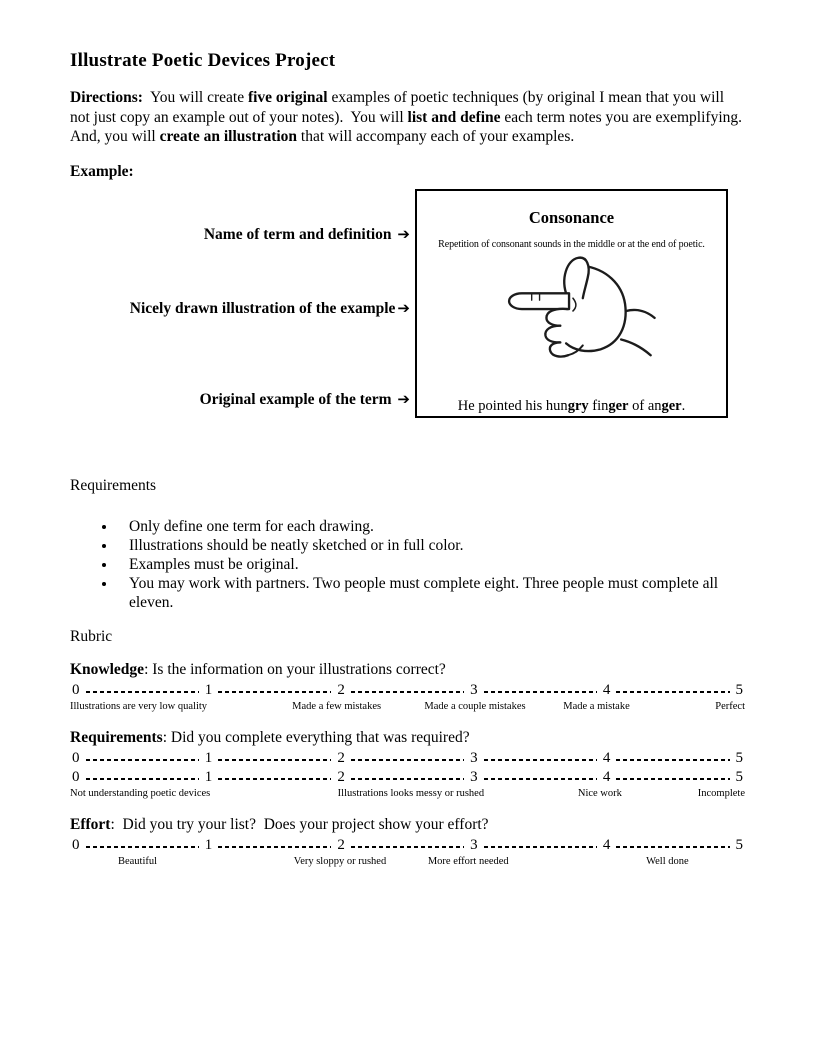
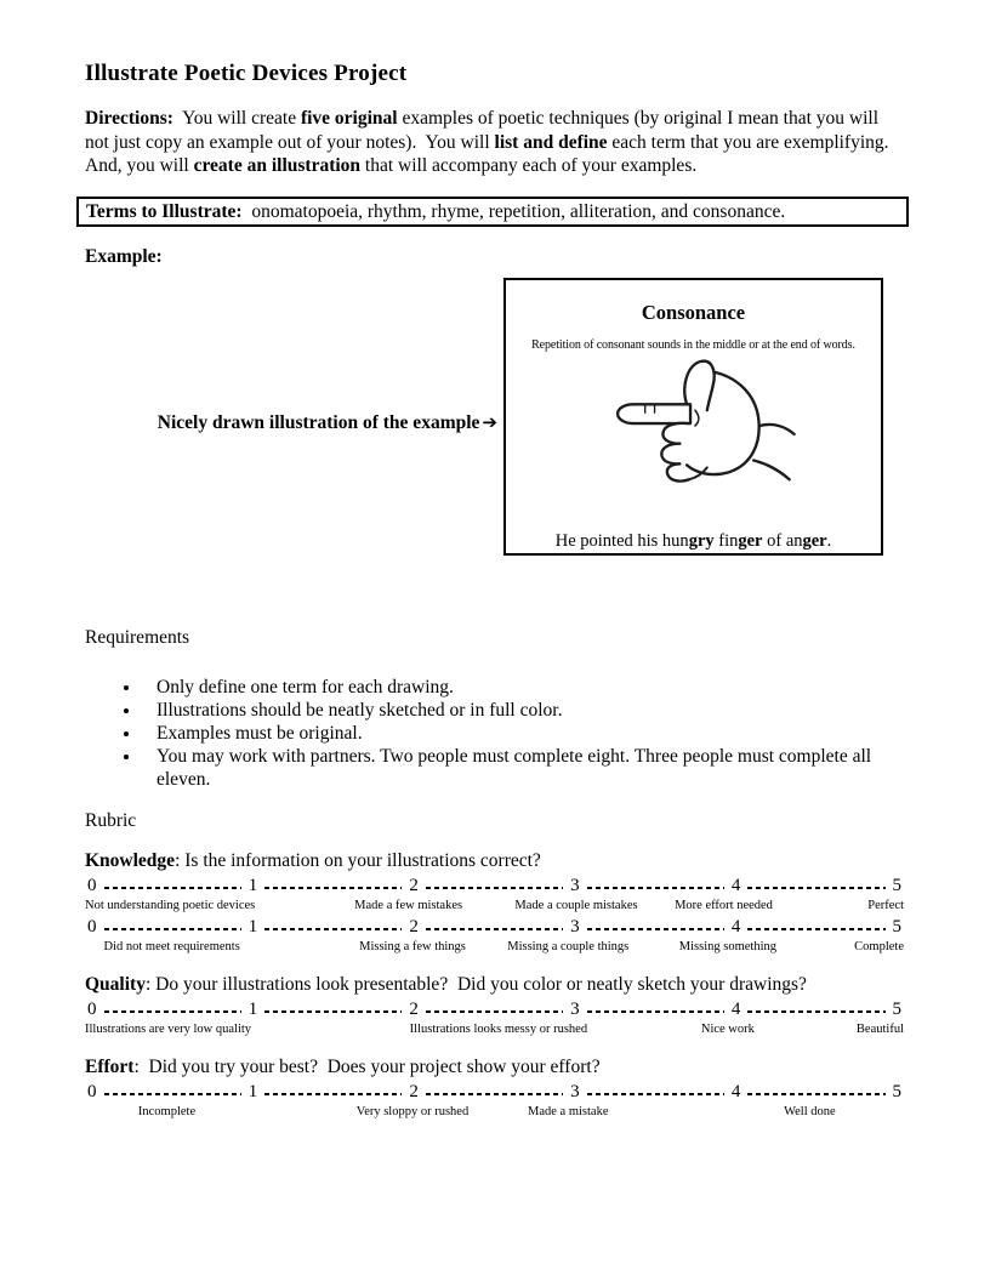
  Illustrate Poetic Devices Project
- Directions: You will create five original examples of poetic techniques (by original I mean that you will not just copy an example out of your notes). You will list and define each term notes you are exemplifying. And, you will create an illustration that will accompany each of your examples.
+ Directions: You will create five original examples of poetic techniques (by original I mean that you will not just copy an example out of your notes). You will list and define each term that you are exemplifying. And, you will create an illustration that will accompany each of your examples.
+ Terms to Illustrate: onomatopoeia, rhythm, rhyme, repetition, alliteration, and consonance.
  Example:
- Name of term and definition ➔
  Nicely drawn illustration of the example➔
- Original example of the term ➔
  Consonance
- Repetition of consonant sounds in the middle or at the end of poetic.
+ Repetition of consonant sounds in the middle or at the end of words.
  He pointed his hungry finger of anger.
  Requirements
  Only define one term for each drawing.
  Illustrations should be neatly sketched or in full color.
  Examples must be original.
  You may work with partners. Two people must complete eight. Three people must complete all eleven.
  Rubric
  Knowledge: Is the information on your illustrations correct?
  0
  1
  2
  3
  4
  5
- Illustrations are very low quality
+ Not understanding poetic devices
  Made a few mistakes
  Made a couple mistakes
- Made a mistake
+ More effort needed
  Perfect
- Requirements: Did you complete everything that was required?
  0
  1
  2
  3
  4
  5
+ Did not meet requirements
+ Missing a few things
+ Missing a couple things
+ Missing something
+ Complete
+ Quality: Do your illustrations look presentable? Did you color or neatly sketch your drawings?
  0
  1
  2
  3
  4
  5
- Not understanding poetic devices
+ Illustrations are very low quality
  Illustrations looks messy or rushed
  Nice work
- Incomplete
+ Beautiful
- Effort: Did you try your list? Does your project show your effort?
+ Effort: Did you try your best? Does your project show your effort?
  0
  1
  2
  3
  4
  5
- Beautiful
+ Incomplete
  Very sloppy or rushed
- More effort needed
+ Made a mistake
  Well done
